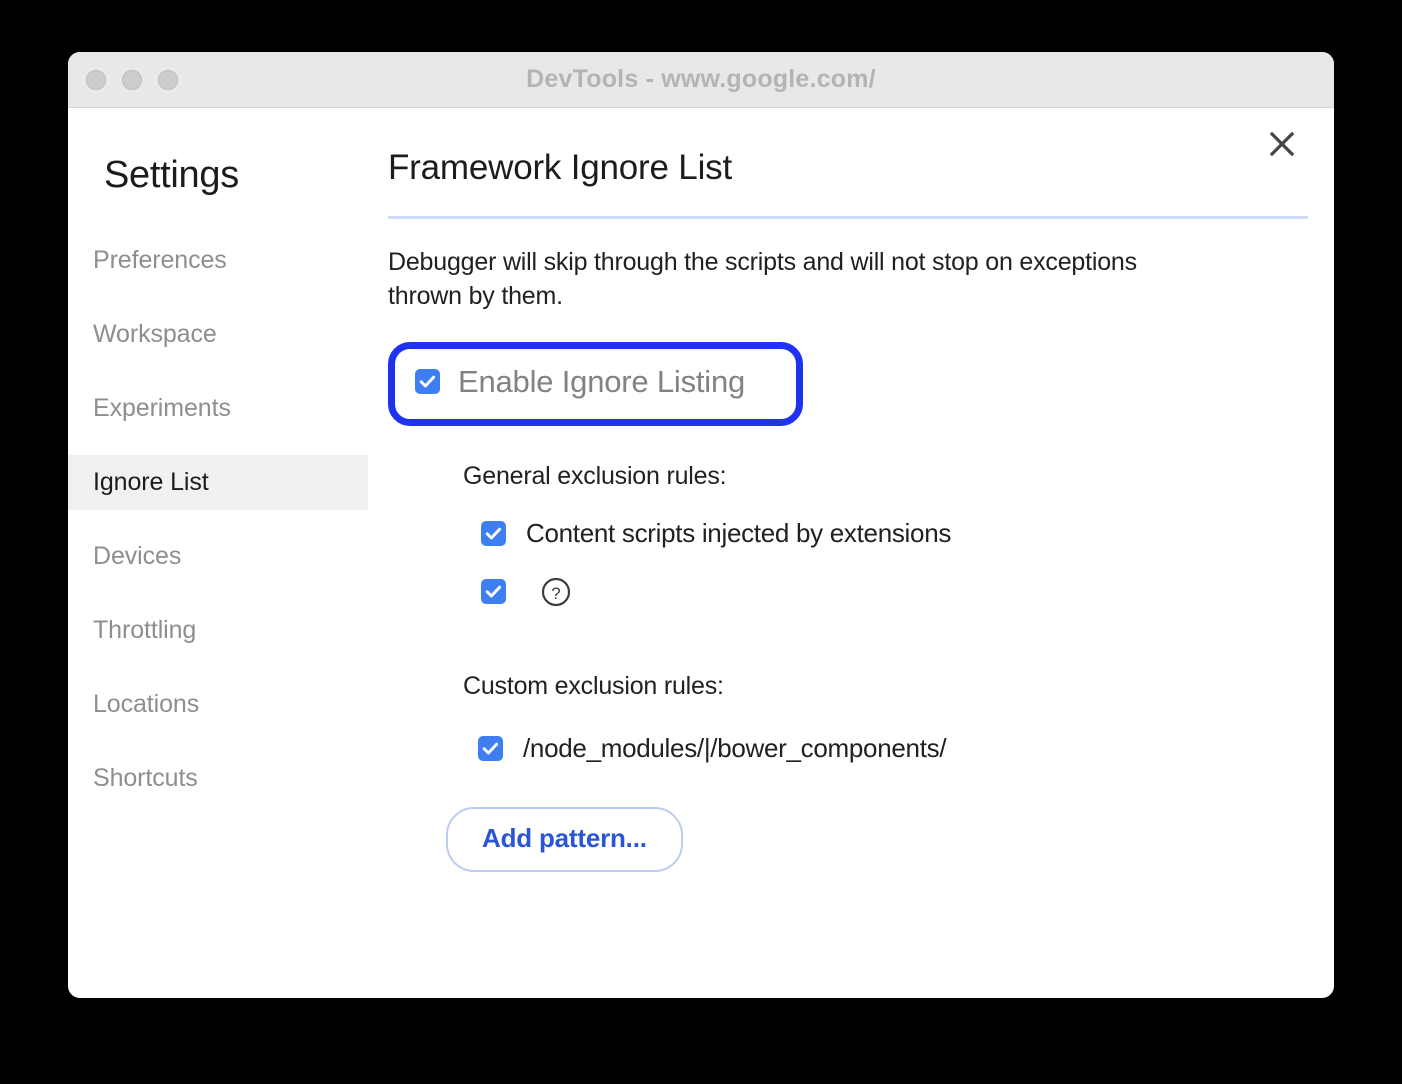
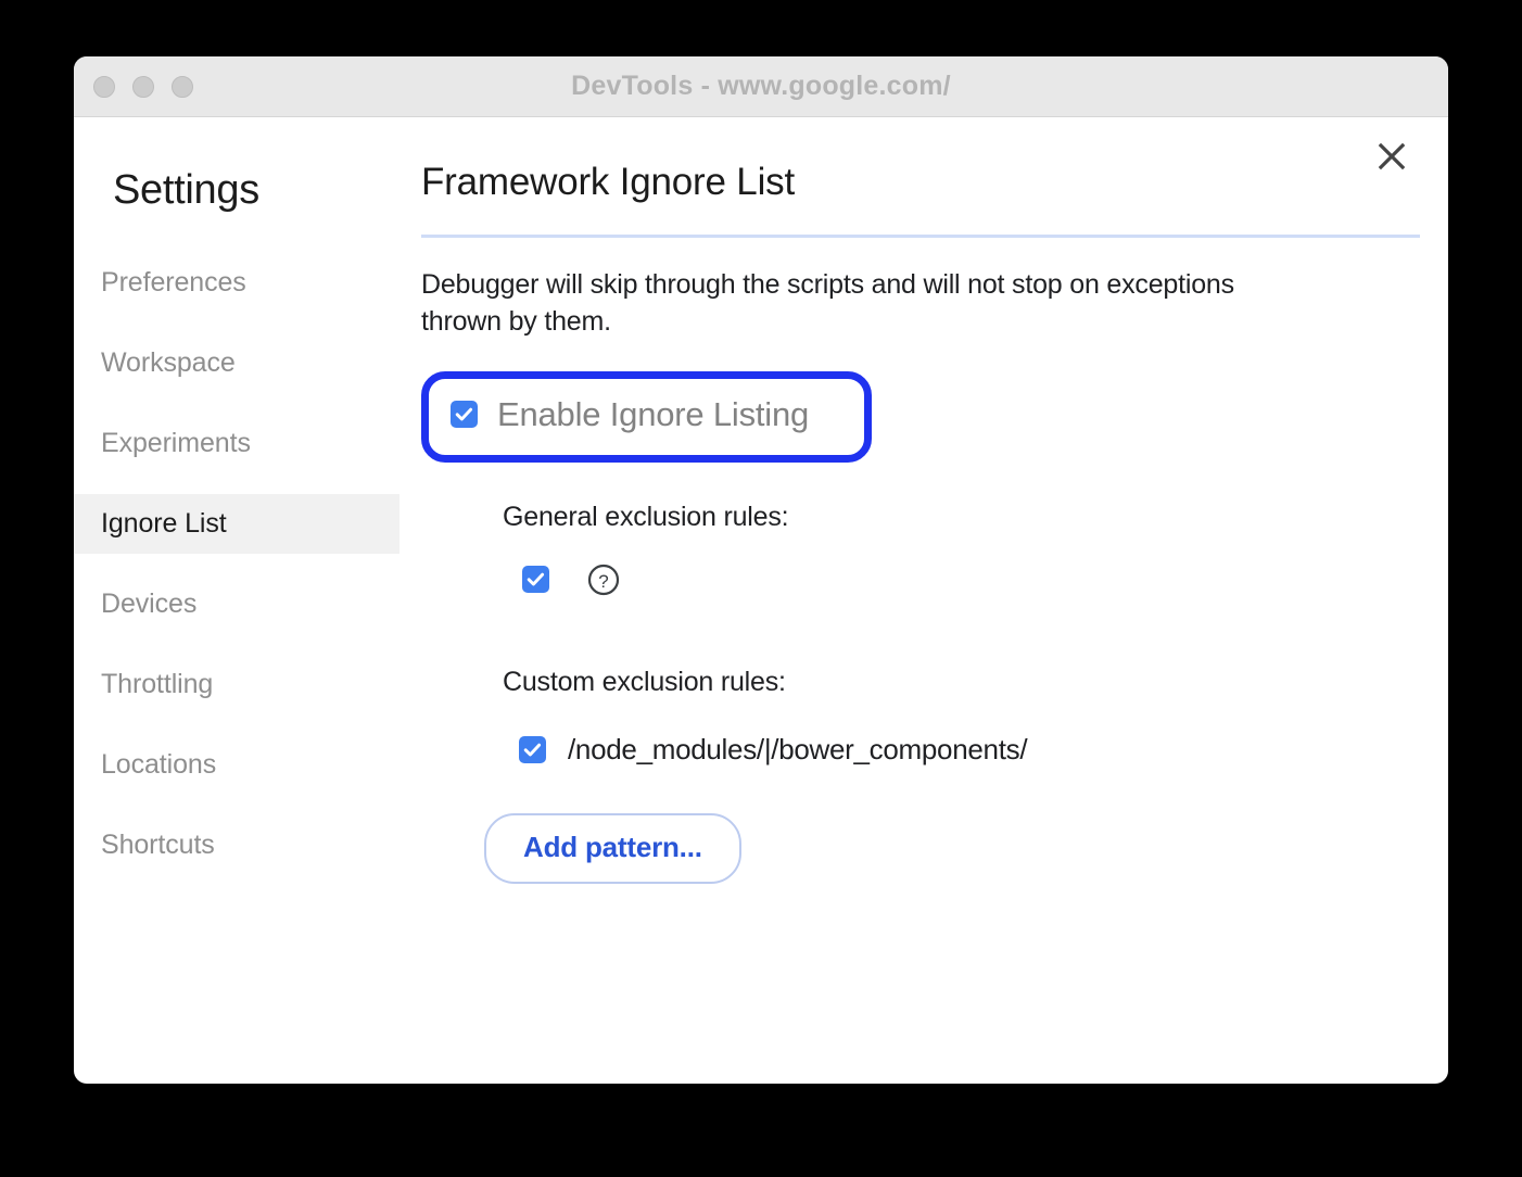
  DevTools - www.google.com/
  Settings
  Preferences
  Workspace
  Experiments
  Ignore List
  Devices
  Throttling
  Locations
  Shortcuts
  Framework Ignore List
  Debugger will skip through the scripts and will not stop on exceptions thrown by them.
  Enable Ignore Listing
  General exclusion rules:
- Content scripts injected by extensions
  ?
  Custom exclusion rules:
  /node_modules/|/bower_components/
  Add pattern...
